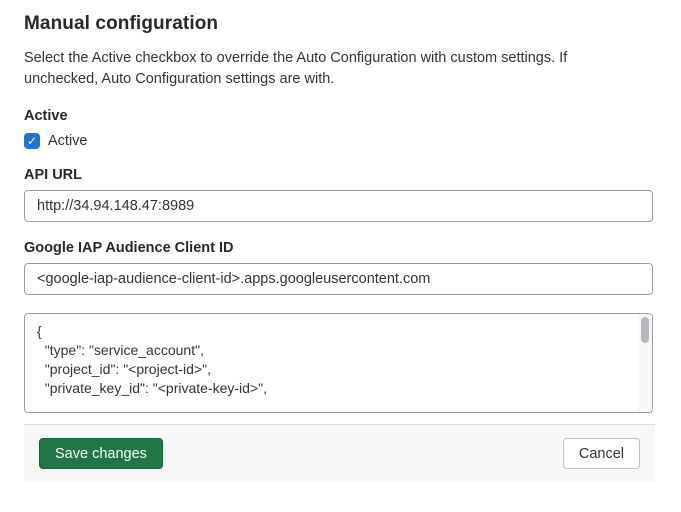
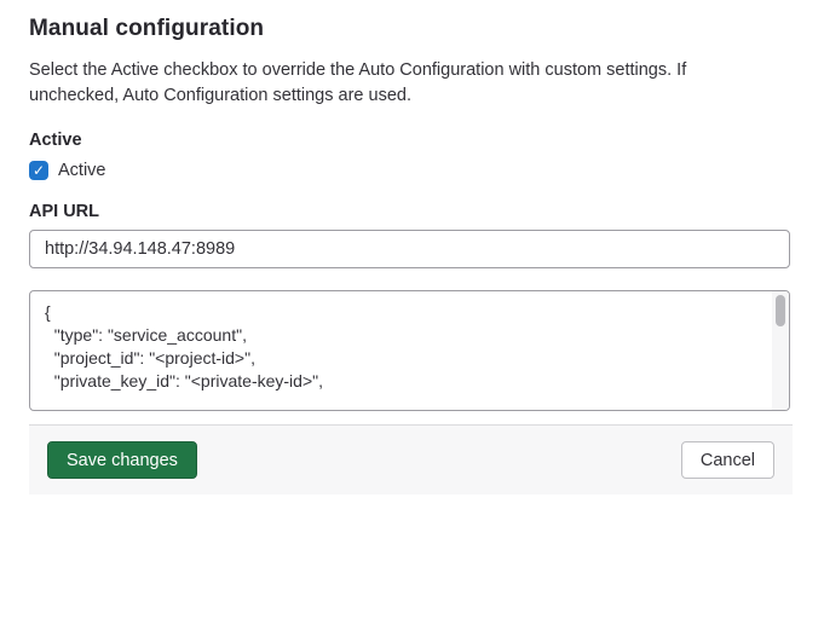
  Manual configuration
- Select the Active checkbox to override the Auto Configuration with custom settings. If unchecked, Auto Configuration settings are with.
+ Select the Active checkbox to override the Auto Configuration with custom settings. If unchecked, Auto Configuration settings are used.
  Active
  ✓
  Active
  API URL
  http://34.94.148.47:8989
- Google IAP Audience Client ID
- <google-iap-audience-client-id>.apps.googleusercontent.com
  {
  "type": "service_account",
  "project_id": "<project-id>",
  "private_key_id": "<private-key-id>",
  Save changes
  Cancel
